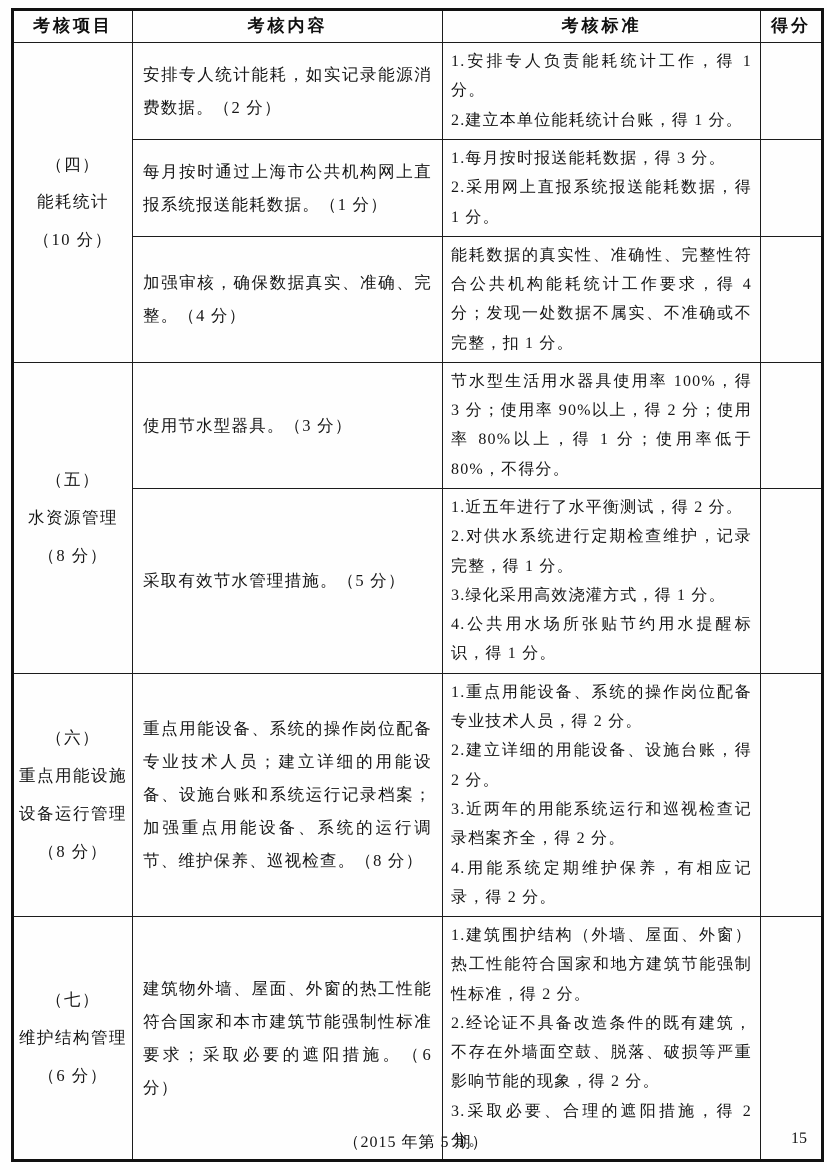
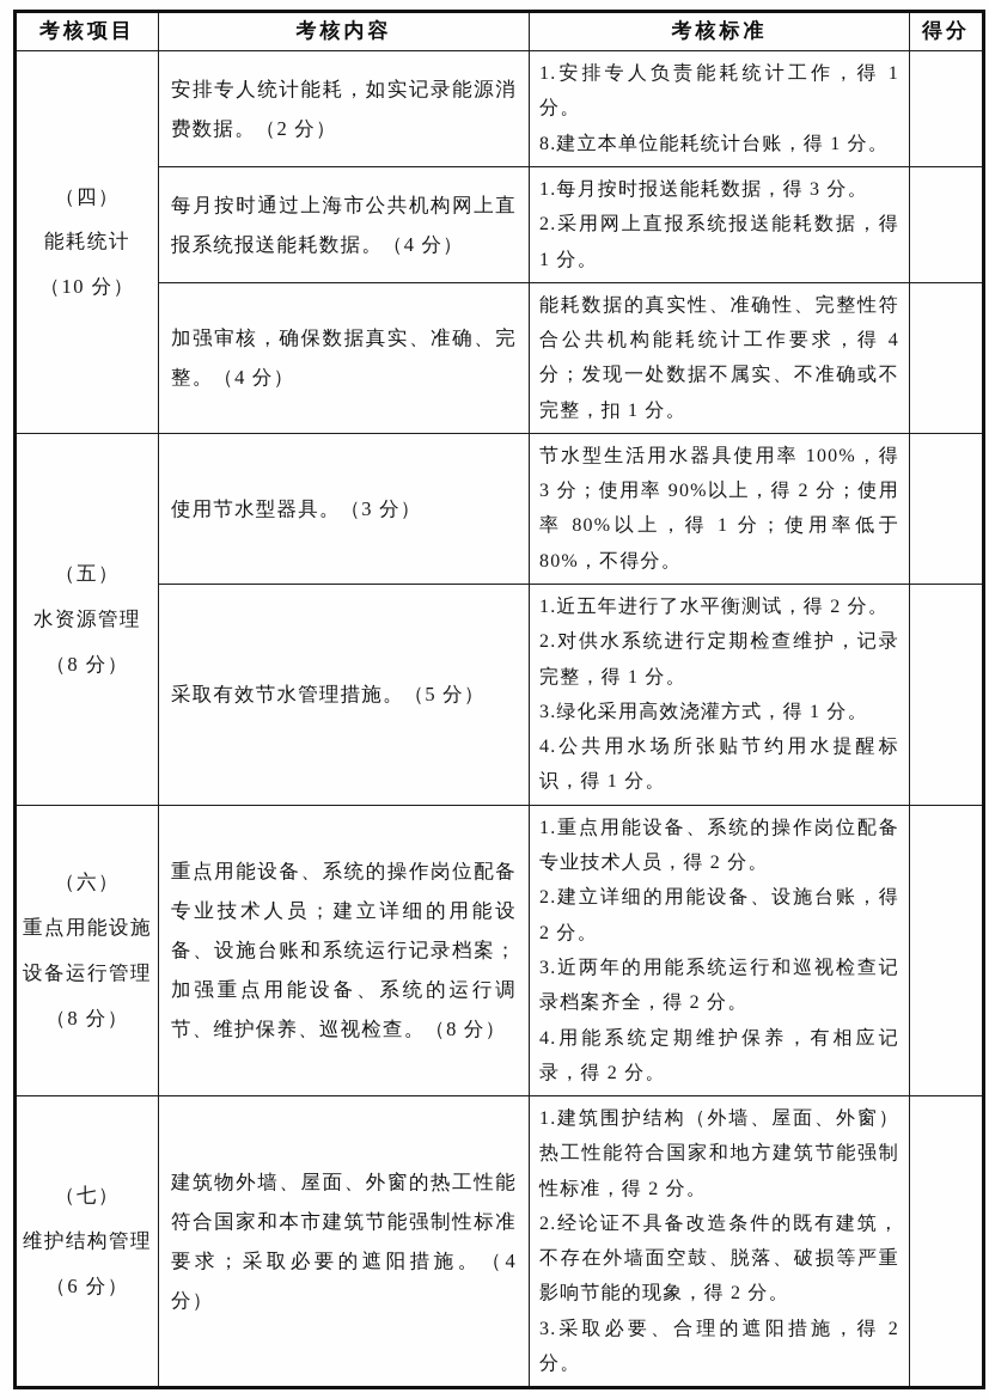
  考核项目	考核内容	考核标准	得分
- （四） 能耗统计 （10 分）	安排专人统计能耗，如实记录能源消费数据。（2 分）	1.安排专人负责能耗统计工作，得 1 分。 2.建立本单位能耗统计台账，得 1 分。
+ （四） 能耗统计 （10 分）	安排专人统计能耗，如实记录能源消费数据。（2 分）	1.安排专人负责能耗统计工作，得 1 分。 8.建立本单位能耗统计台账，得 1 分。
- 每月按时通过上海市公共机构网上直报系统报送能耗数据。（1 分）	1.每月按时报送能耗数据，得 3 分。 2.采用网上直报系统报送能耗数据，得 1 分。
+ 每月按时通过上海市公共机构网上直报系统报送能耗数据。（4 分）	1.每月按时报送能耗数据，得 3 分。 2.采用网上直报系统报送能耗数据，得 1 分。
  加强审核，确保数据真实、准确、完整。（4 分）	能耗数据的真实性、准确性、完整性符合公共机构能耗统计工作要求，得 4 分；发现一处数据不属实、不准确或不完整，扣 1 分。
  （五） 水资源管理 （8 分）	使用节水型器具。（3 分）	节水型生活用水器具使用率 100%，得 3 分；使用率 90%以上，得 2 分；使用率 80%以上，得 1 分；使用率低于 80%，不得分。
  采取有效节水管理措施。（5 分）	1.近五年进行了水平衡测试，得 2 分。 2.对供水系统进行定期检查维护，记录完整，得 1 分。 3.绿化采用高效浇灌方式，得 1 分。 4.公共用水场所张贴节约用水提醒标识，得 1 分。
  （六） 重点用能设施 设备运行管理 （8 分）	重点用能设备、系统的操作岗位配备专业技术人员；建立详细的用能设备、设施台账和系统运行记录档案；加强重点用能设备、系统的运行调节、维护保养、巡视检查。（8 分）	1.重点用能设备、系统的操作岗位配备专业技术人员，得 2 分。 2.建立详细的用能设备、设施台账，得 2 分。 3.近两年的用能系统运行和巡视检查记录档案齐全，得 2 分。 4.用能系统定期维护保养，有相应记录，得 2 分。
- （七） 维护结构管理 （6 分）	建筑物外墙、屋面、外窗的热工性能符合国家和本市建筑节能强制性标准要求；采取必要的遮阳措施。（6 分）	1.建筑围护结构（外墙、屋面、外窗）热工性能符合国家和地方建筑节能强制性标准，得 2 分。 2.经论证不具备改造条件的既有建筑，不存在外墙面空鼓、脱落、破损等严重影响节能的现象，得 2 分。 3.采取必要、合理的遮阳措施，得 2 分。
+ （七） 维护结构管理 （6 分）	建筑物外墙、屋面、外窗的热工性能符合国家和本市建筑节能强制性标准要求；采取必要的遮阳措施。（4 分）	1.建筑围护结构（外墙、屋面、外窗）热工性能符合国家和地方建筑节能强制性标准，得 2 分。 2.经论证不具备改造条件的既有建筑，不存在外墙面空鼓、脱落、破损等严重影响节能的现象，得 2 分。 3.采取必要、合理的遮阳措施，得 2 分。
- （2015 年第 5 期）
- 15
